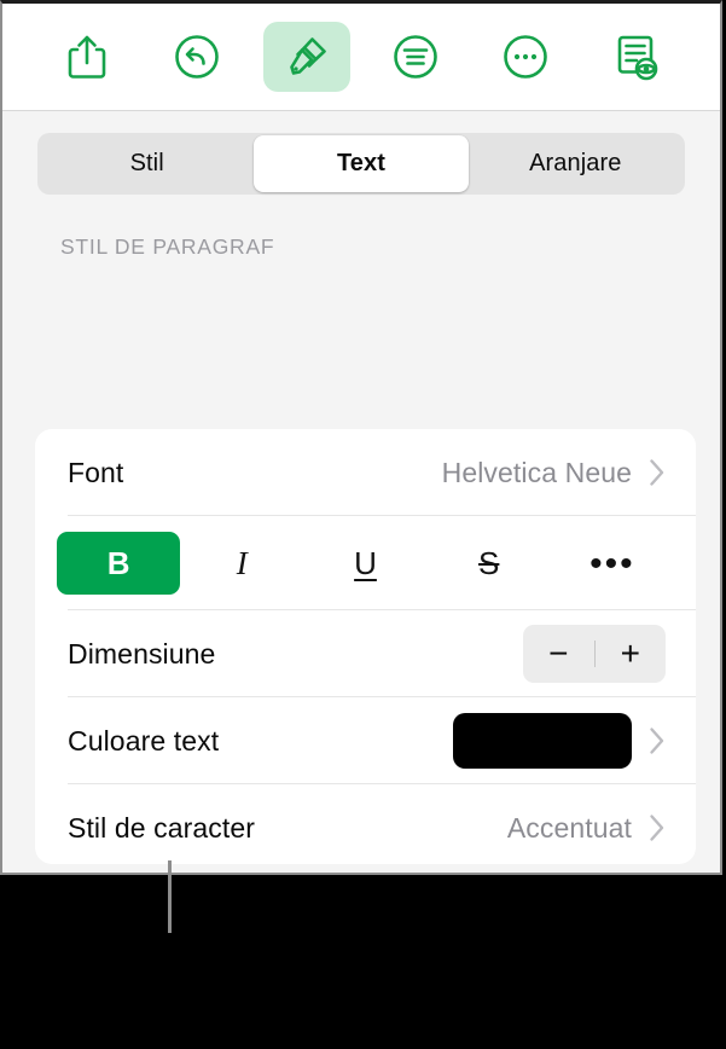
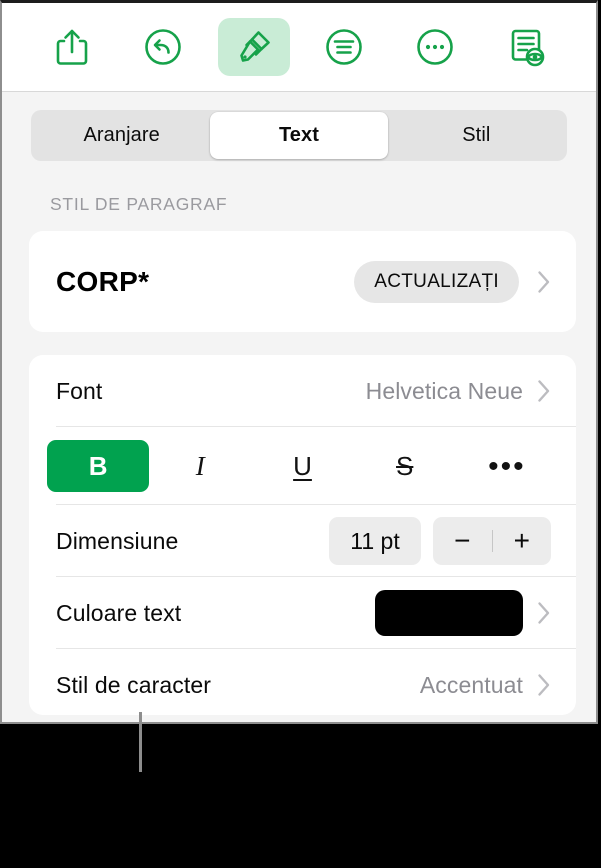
- Stil
+ Aranjare
  Text
- Aranjare
+ Stil
  STIL DE PARAGRAF
+ CORP*
+ ACTUALIZAȚI
  Font
  Helvetica Neue
  B
  I
  U
  S
  •••
  Dimensiune
+ 11 pt
  −
  +
  Culoare text
  Stil de caracter
  Accentuat
